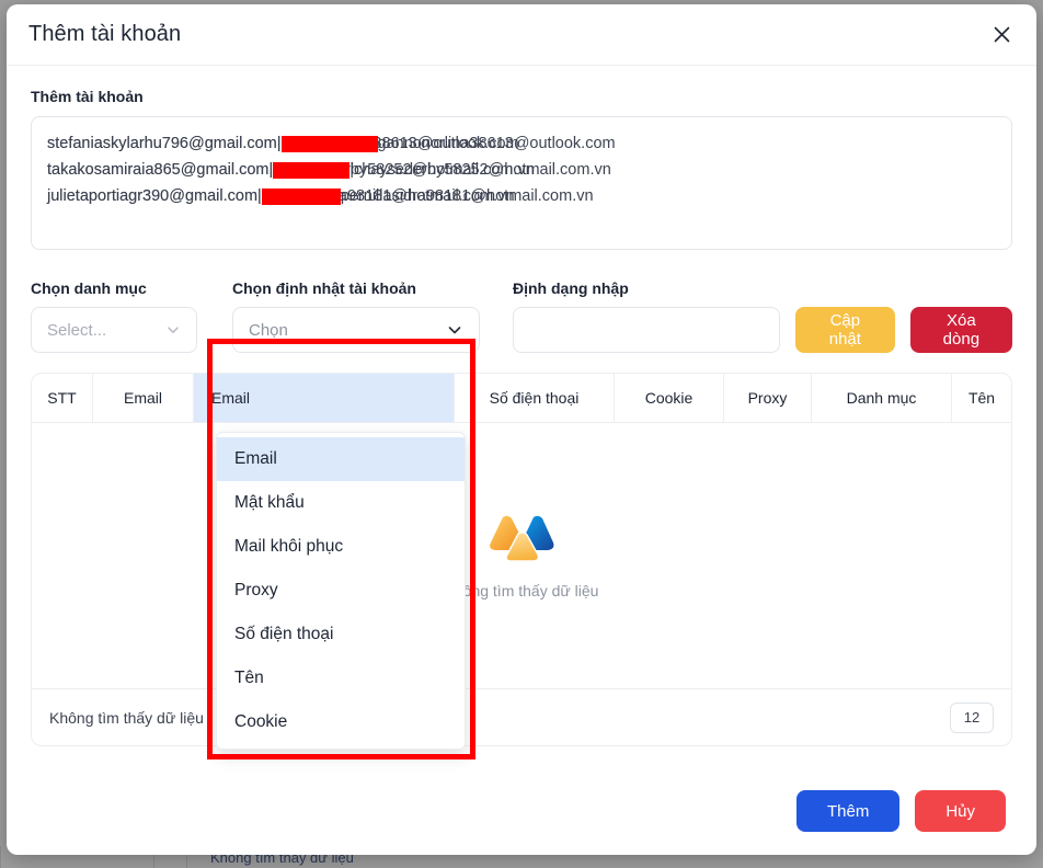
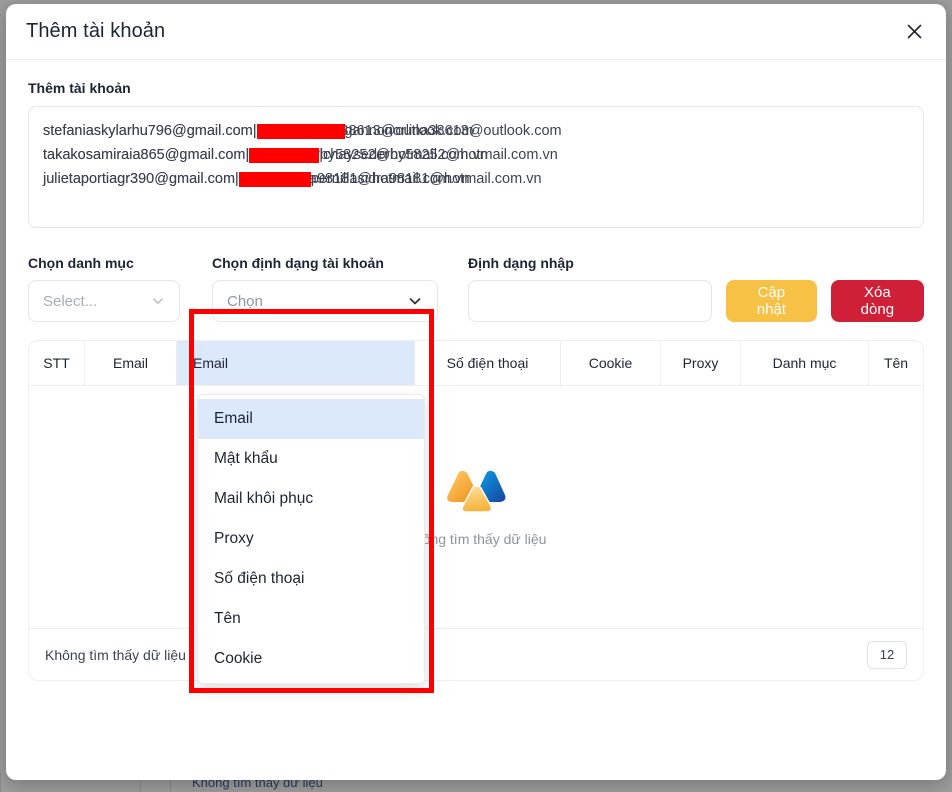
  Không tìm thấy dữ liệu
  Thêm tài khoản
  Thêm tài khoản
  stefaniaskylarhu796@gmail.com|8613@outlook.com
  takakosamiraia865@gmail.com|by58252@hotmail.com.vn
  julietaportiagr390@gmail.com|a98181@hotmail.com.vn
  stefaniaskylarhu796@gmail.com|
  gannonorlina38613@outlook.com
  takakosamiraia865@gmail.com|
  |chaysederby58252@hotmail.com.vn
  julietaportiagr390@gmail.com|
  pernillasidra98181@hotmail.com.vn
  Chọn danh mục
  Select...
- Chọn định nhật tài khoản
+ Chọn định dạng tài khoản
  Chọn
  Định dạng nhập
  Cập nhật
  Xóa dòng
  STT
  Email
  Email
  Số điện thoại
  Cookie
  Proxy
  Danh mục
  Tên
  ông tìm thấy dữ liệu
  Không tìm thấy dữ liệu
  12
  Email
  Mật khẩu
  Mail khôi phục
  Proxy
  Số điện thoại
  Tên
  Cookie
- Thêm
- Hủy
